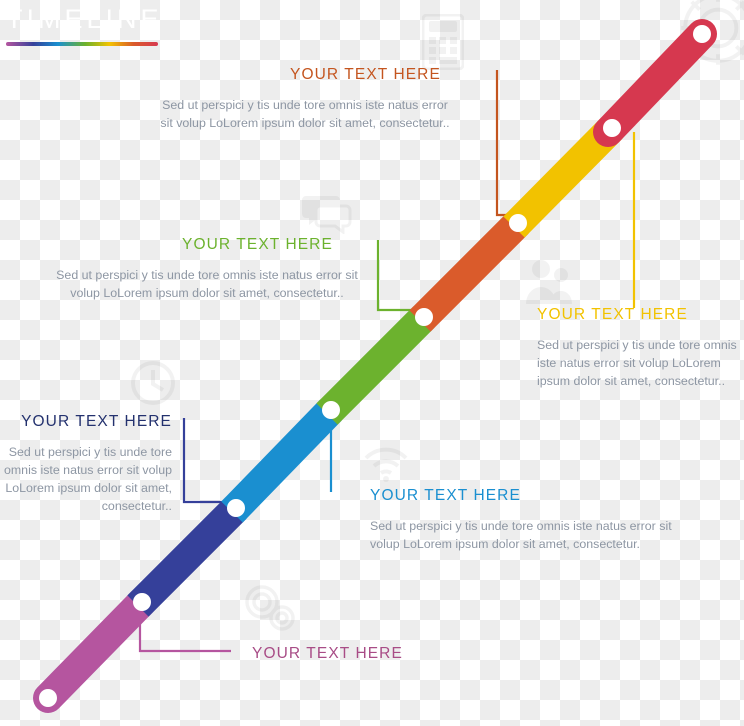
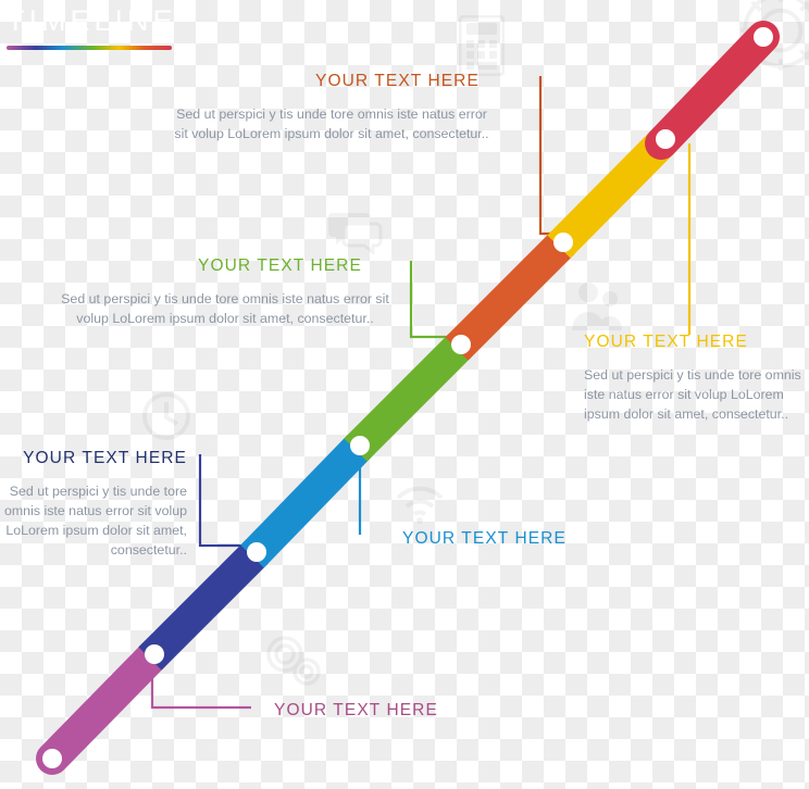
  YOUR TEXT HERE
  Sed ut perspici y tis unde tore omnis iste natus error sit volup LoLorem ipsum dolor sit amet, consectetur..
  YOUR TEXT HERE
  Sed ut perspici y tis unde tore omnis iste natus error sit volup LoLorem ipsum dolor sit amet, consectetur..
  YOUR TEXT HERE
  Sed ut perspici y tis unde tore omnis iste natus error sit volup LoLorem ipsum dolor sit amet, consectetur..
  YOUR TEXT HERE
  Sed ut perspici y tis unde tore omnis iste natus error sit volup LoLorem ipsum dolor sit amet, consectetur..
  YOUR TEXT HERE
- Sed ut perspici y tis unde tore omnis iste natus error sit volup LoLorem ipsum dolor sit amet, consectetur.
  YOUR TEXT HERE
